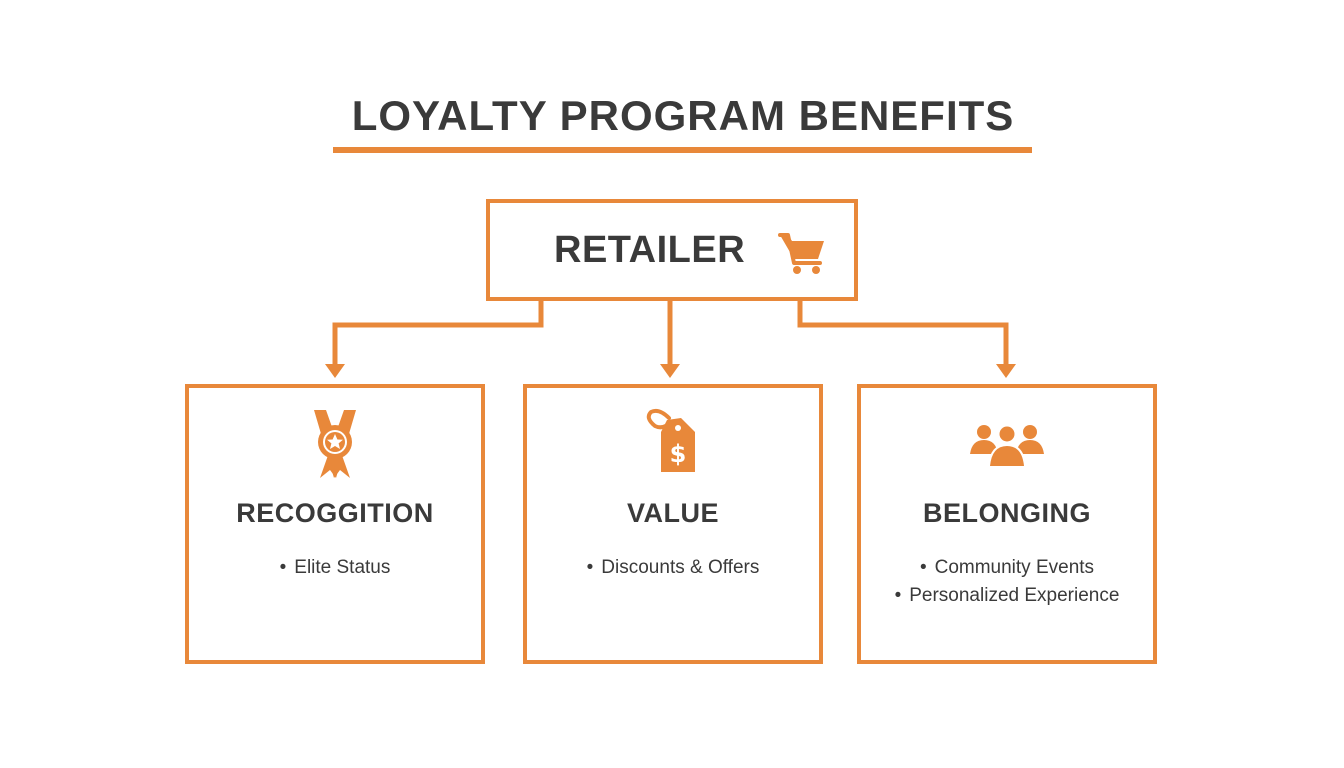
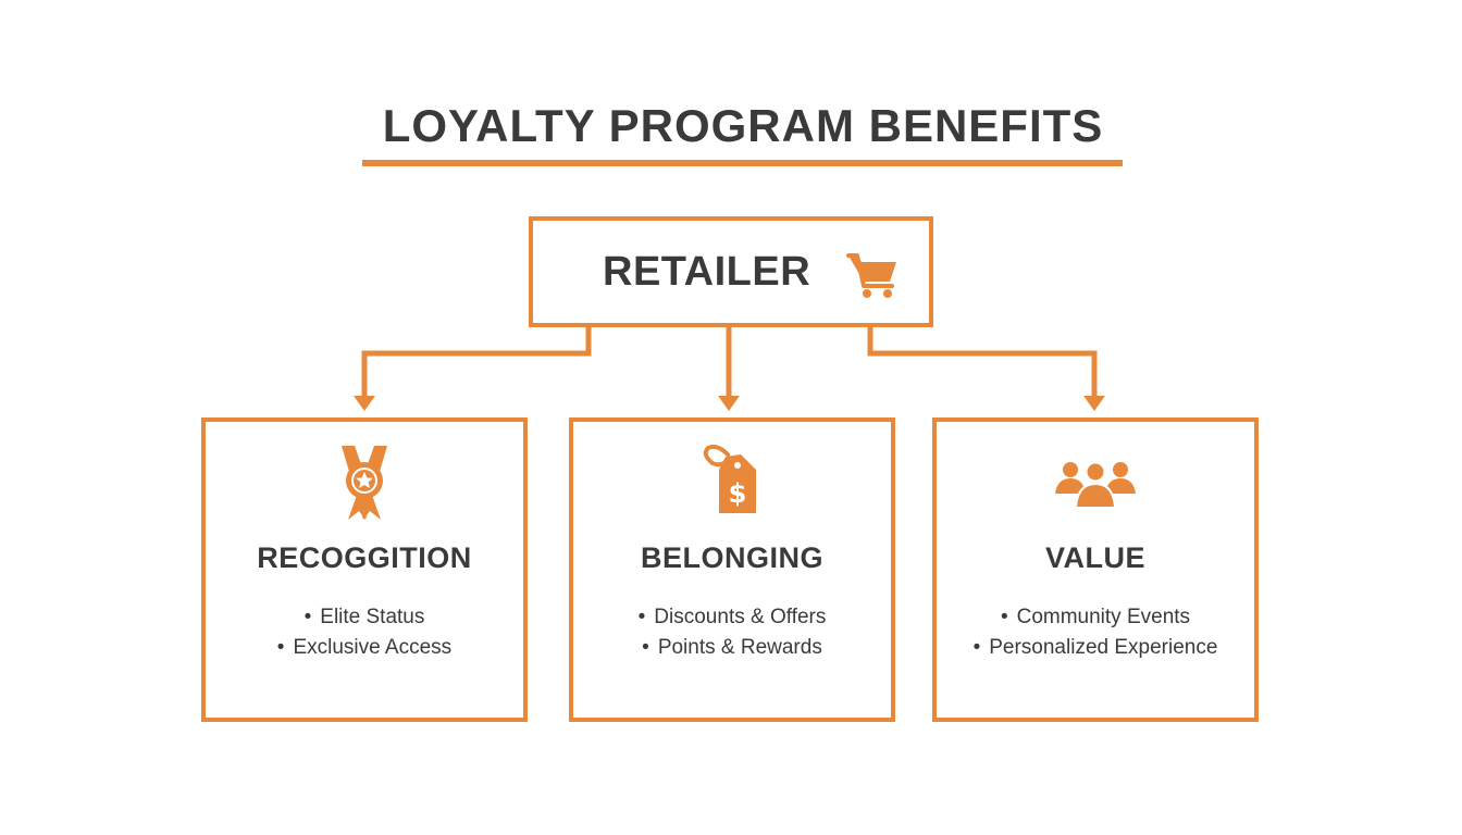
  LOYALTY PROGRAM BENEFITS
  RETAILER
  RECOGGITION
  • Elite Status
+ • Exclusive Access
  $
- VALUE
+ BELONGING
  • Discounts & Offers
+ • Points & Rewards
- BELONGING
+ VALUE
  • Community Events
  • Personalized Experience
